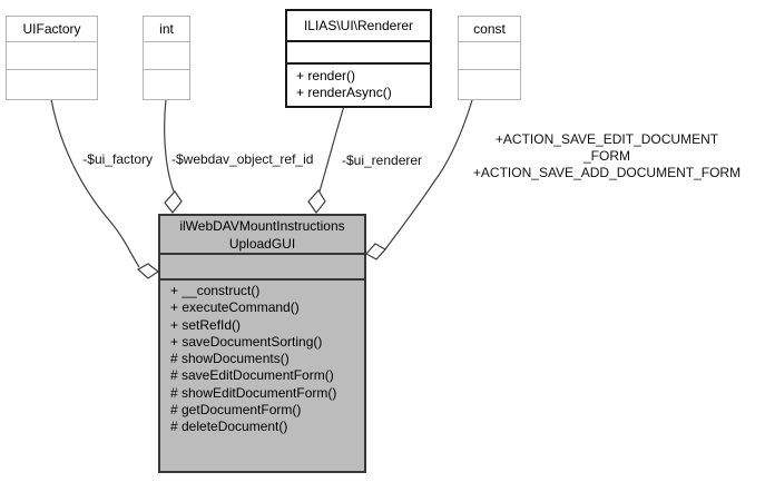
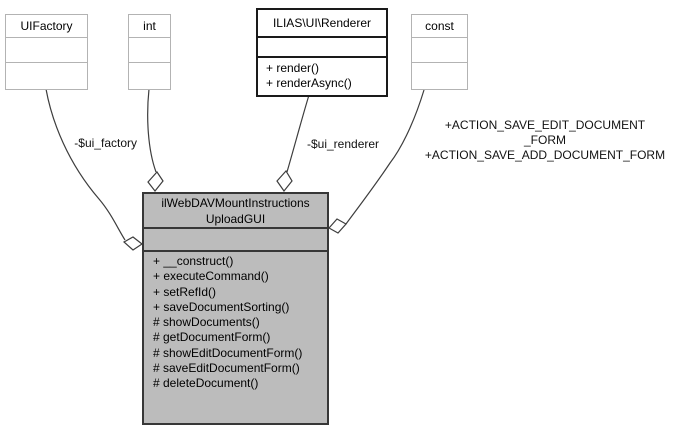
  UIFactory
  int
  ILIAS\UI\Renderer
  + render()
  + renderAsync()
  const
  ilWebDAVMountInstructions
  UploadGUI
  + __construct()
  + executeCommand()
  + setRefId()
  + saveDocumentSorting()
  # showDocuments()
- # saveEditDocumentForm()
+ # getDocumentForm()
  # showEditDocumentForm()
- # getDocumentForm()
+ # saveEditDocumentForm()
  # deleteDocument()
  -$ui_factory
- -$webdav_object_ref_id
  -$ui_renderer
  +ACTION_SAVE_EDIT_DOCUMENT
  _FORM
  +ACTION_SAVE_ADD_DOCUMENT_FORM
